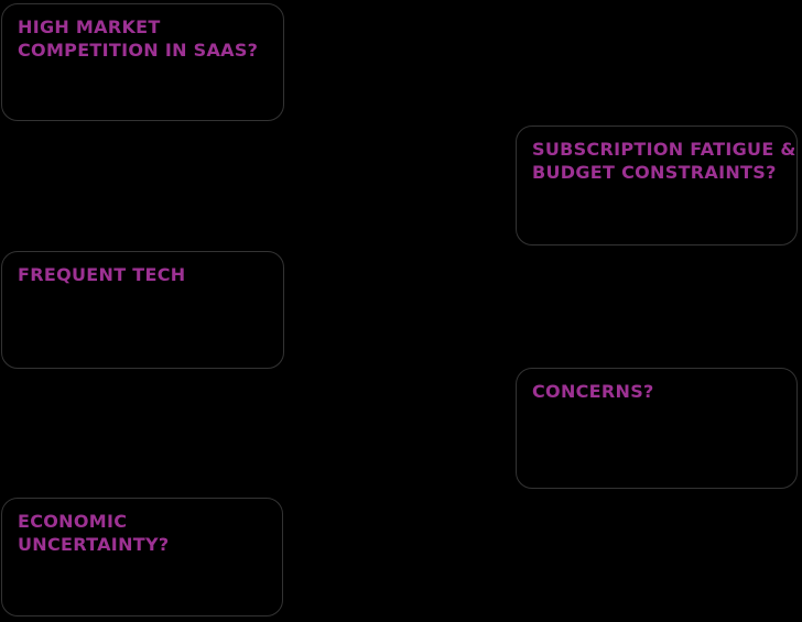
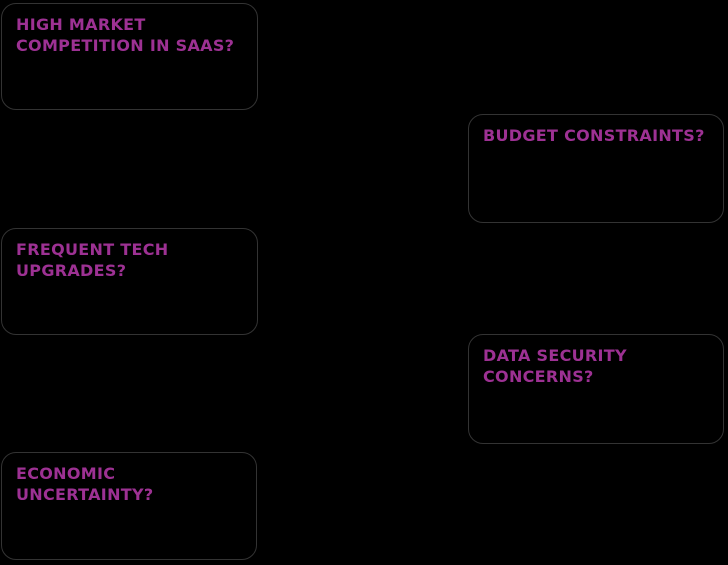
  HIGH MARKET
  COMPETITION IN SAAS?
- SUBSCRIPTION FATIGUE &
  BUDGET CONSTRAINTS?
  FREQUENT TECH
+ UPGRADES?
+ DATA SECURITY
  CONCERNS?
  ECONOMIC
  UNCERTAINTY?
